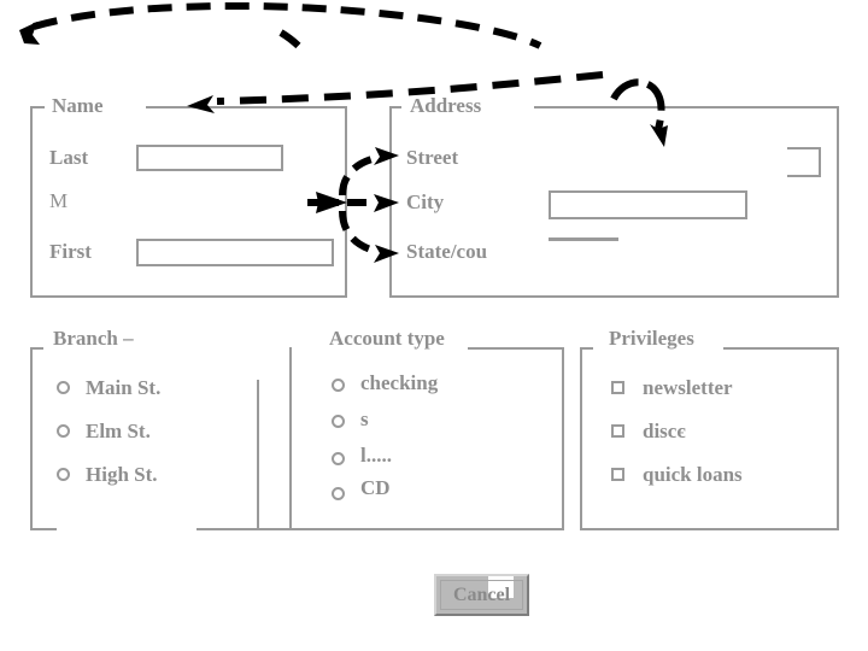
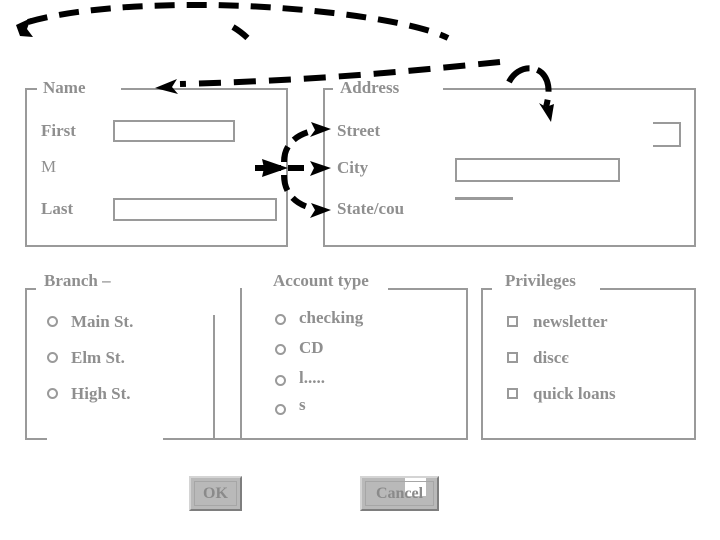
  Name
- Last
+ First
  M
- First
+ Last
  Address
  Street
  City
  State/cou
  Branch –
  Main St.
  Elm St.
  High St.
  Account type
  checking
- s
+ CD
  l.....
- CD
+ s
  Privileges
  newsletter
  discє
  quick loans
+ OK
  Cancel
